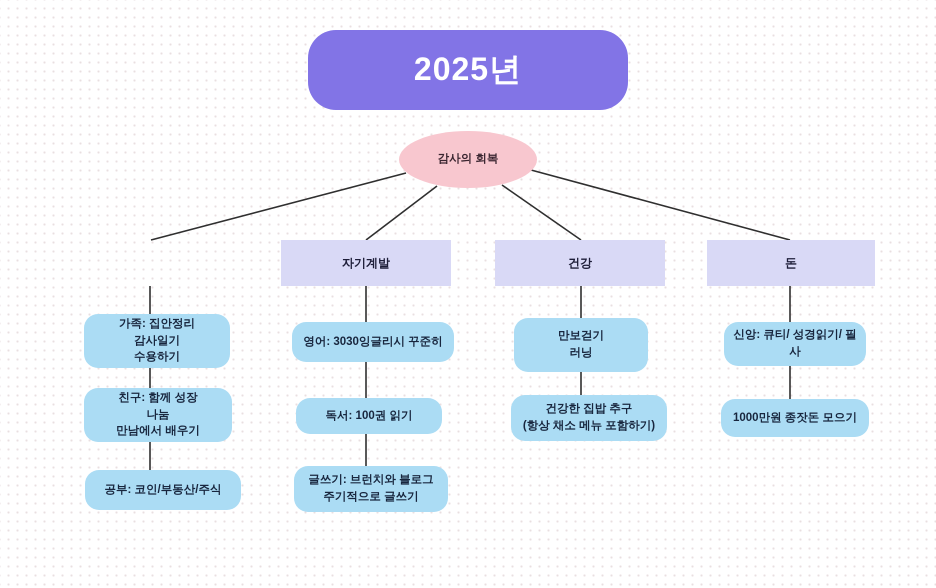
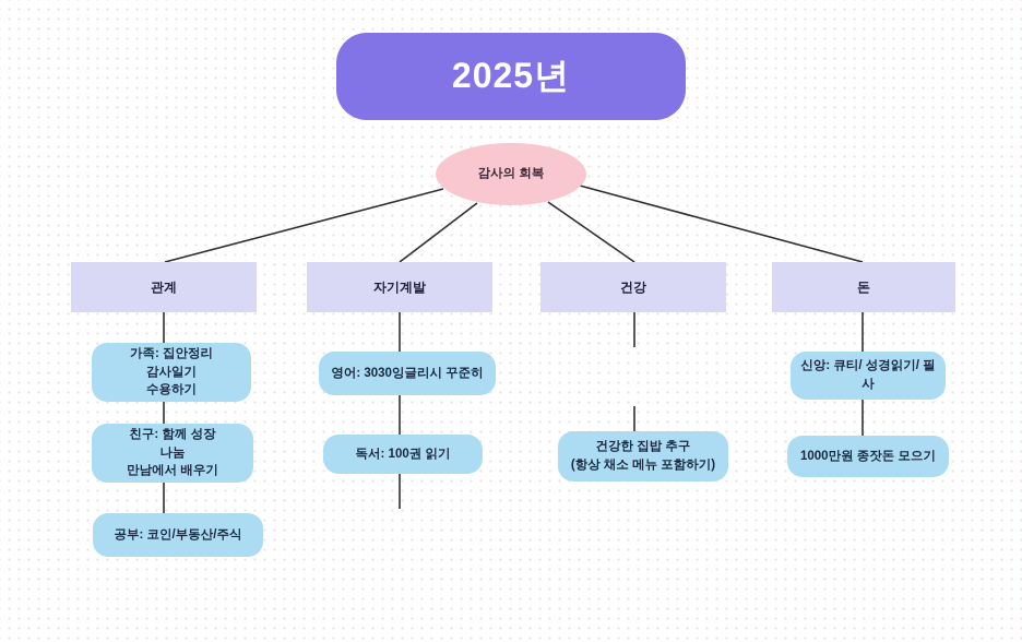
  2025년
  감사의 회복
+ 관계
  자기계발
  건강
  돈
  가족: 집안정리
  감사일기
  수용하기
  친구: 함께 성장
  나눔
  만남에서 배우기
  공부: 코인/부동산/주식
  영어: 3030잉글리시 꾸준히
  독서: 100권 읽기
- 글쓰기: 브런치와 블로그
- 주기적으로 글쓰기
- 만보걷기
- 러닝
  건강한 집밥 추구
  (항상 채소 메뉴 포함하기)
  신앙: 큐티/ 성경읽기/ 필사
  1000만원 종잣돈 모으기
